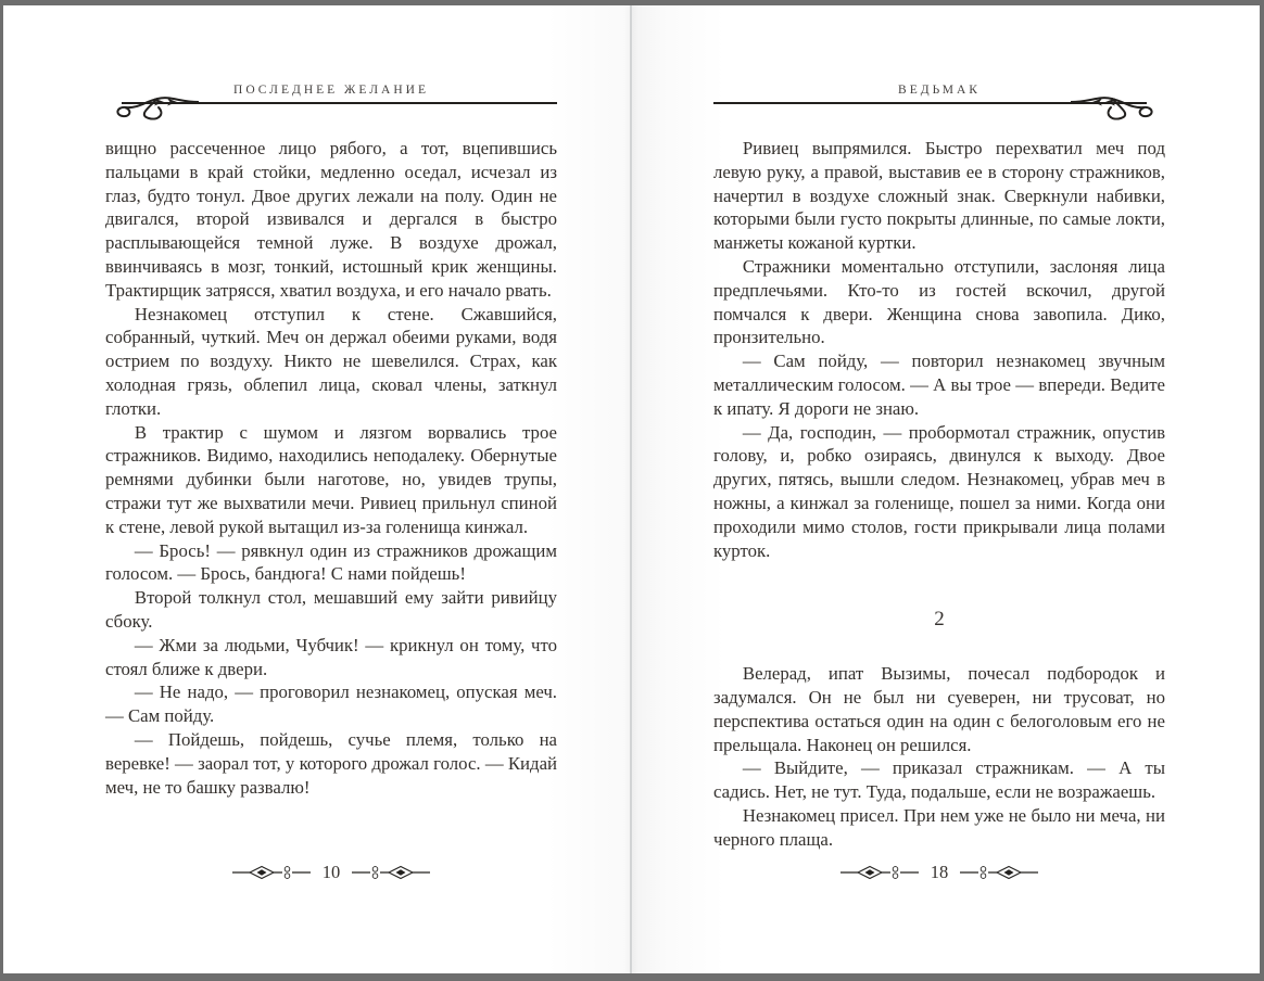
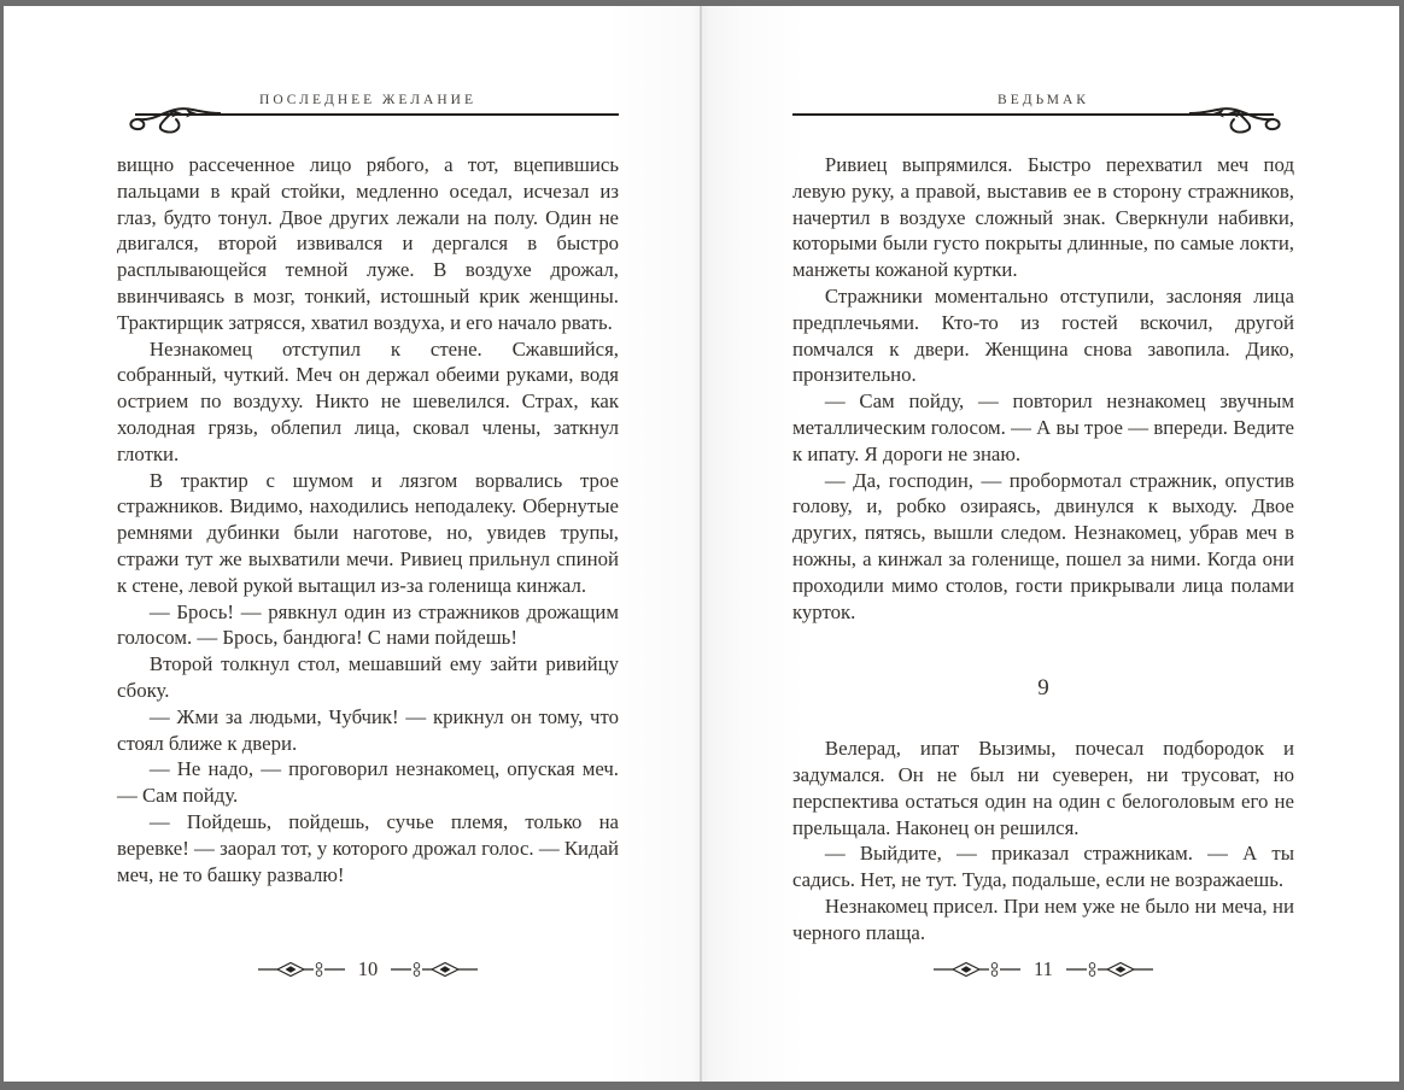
  ПОСЛЕДНЕЕ ЖЕЛАНИЕ
  вищно рассеченное лицо рябого, а тот, вцепивши пальцами в край стойки, медленно оседал, исчезал глаз, будто тонул. Двое других лежали на полу. Один двигался, второй извивался и дергался в быст расплывающейся темной луже. В воздухе дрожа ввинчиваясь в мозг, тонкий, истошный крик женщин Трактирщик затрясся, хватил воздуха, и его начало рват
  Незнакомец отступил к стене. Сжавшийс собранный, чуткий. Меч он держал обеими руками, во острием по воздуху. Никто не шевелился. Страх, к холодная грязь, облепил лица, сковал члены, заткн глотки.
  В трактир с шумом и лязгом ворвались тр стражников. Видимо, находились неподалеку. Обернут ремнями дубинки были наготове, но, увидев труп стражи тут же выхватили мечи. Ривиец прильнул спин к стене, левой рукой вытащил из-за голенища кинжал.
  — Брось! — рявкнул один из стражников дрожащи голосом. — Брось, бандюга! С нами пойдешь!
  Второй толкнул стол, мешавший ему зайти ривий сбоку.
  — Жми за людьми, Чубчик! — крикнул он тому, ч стоял ближе к двери.
  — Не надо, — проговорил незнакомец, опуская ме — Сам пойду.
  — Пойдешь, пойдешь, сучье племя, только веревке! — заорал тот, у которого дрожал голос. — Кид меч, не то башку развалю!
  10
  ВЕДЬМАК
  Ривиец выпрямился. Быстро перехватил меч под вую руку, а правой, выставив ее в сторону стражников, чертил в воздухе сложный знак. Сверкнули набивки, торыми были густо покрыты длинные, по самые локти, анжеты кожаной куртки.
  Стражники моментально отступили, заслоняя лица редплечьями. Кто-то из гостей вскочил, другой омчался к двери. Женщина снова завопила. Дико, ронзительно.
  — Сам пойду, — повторил незнакомец звучным еталлическим голосом. — А вы трое — впереди. Ведите ипату. Я дороги не знаю.
  — Да, господин, — пробормотал стражник, опустив лову, и, робко озираясь, двинулся к выходу. Двое угих, пятясь, вышли следом. Незнакомец, убрав меч в жны, а кинжал за голенище, пошел за ними. Когда они роходили мимо столов, гости прикрывали лица полами рток.
- 2
+ 9
  Велерад, ипат Вызимы, почесал подбородок и думался. Он не был ни суеверен, ни трусоват, но рспектива остаться один на один с белоголовым его не рельщала. Наконец он решился.
  — Выйдите, — приказал стражникам. — А ты дись. Нет, не тут. Туда, подальше, если не возражаешь.
  Незнакомец присел. При нем уже не было ни меча, ни рного плаща.
- 18
+ 11
